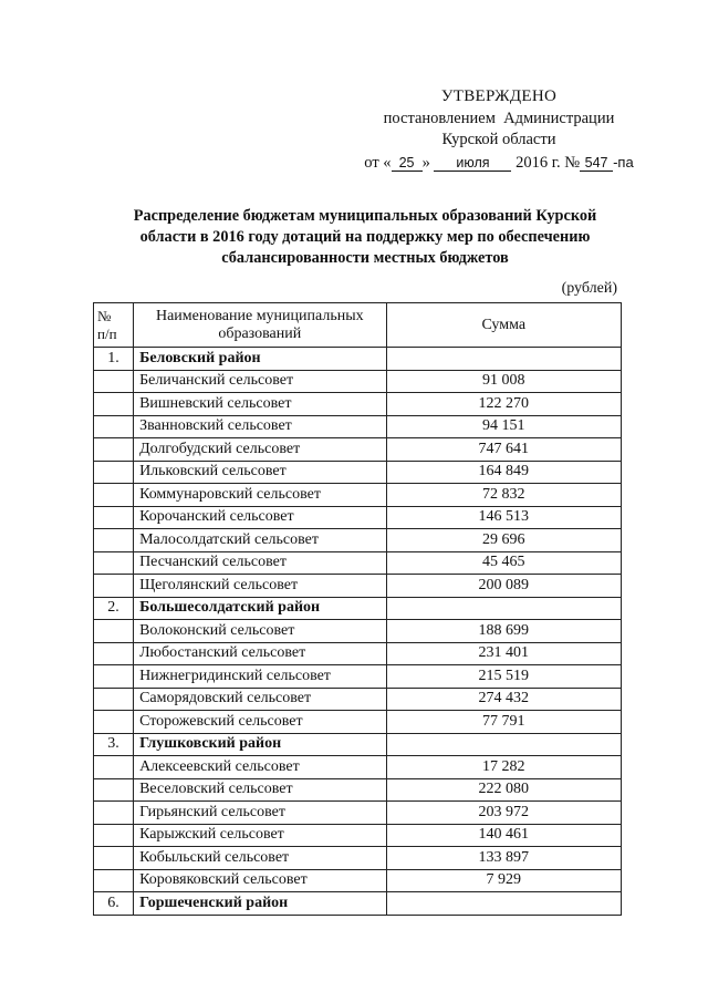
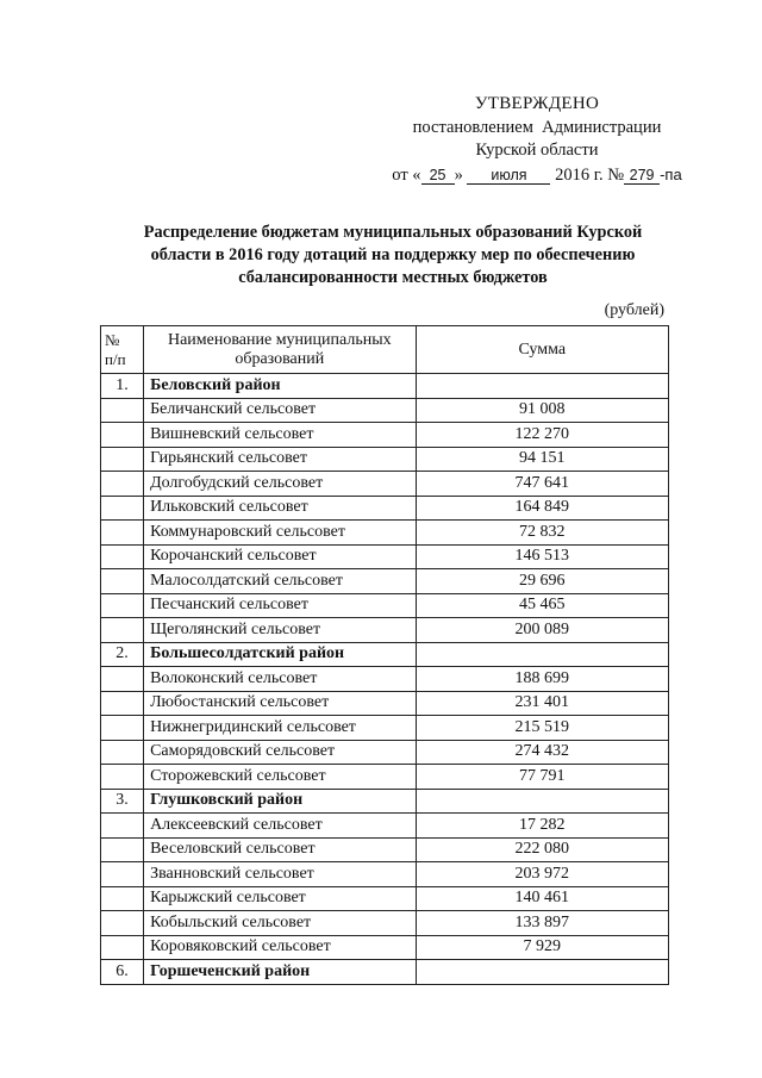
  УТВЕРЖДЕНО
  постановлением Администрации
  Курской области
- от « 25 » июля 2016 г. № 547 -па
+ от « 25 » июля 2016 г. № 279 -па
  Распределение бюджетам муниципальных образований Курской
  области в 2016 году дотаций на поддержку мер по обеспечению
  сбалансированности местных бюджетов
  (рублей)
  № п/п	Наименование муниципальных образований	Сумма
  1.	Беловский район
  	Беличанский сельсовет	91 008
  	Вишневский сельсовет	122 270
- 	Званновский сельсовет	94 151
+ 	Гирьянский сельсовет	94 151
  	Долгобудский сельсовет	747 641
  	Ильковский сельсовет	164 849
  	Коммунаровский сельсовет	72 832
  	Корочанский сельсовет	146 513
  	Малосолдатский сельсовет	29 696
  	Песчанский сельсовет	45 465
  	Щеголянский сельсовет	200 089
  2.	Большесолдатский район
  	Волоконский сельсовет	188 699
  	Любостанский сельсовет	231 401
  	Нижнегридинский сельсовет	215 519
  	Саморядовский сельсовет	274 432
  	Сторожевский сельсовет	77 791
  3.	Глушковский район
  	Алексеевский сельсовет	17 282
  	Веселовский сельсовет	222 080
- 	Гирьянский сельсовет	203 972
+ 	Званновский сельсовет	203 972
  	Карыжский сельсовет	140 461
  	Кобыльский сельсовет	133 897
  	Коровяковский сельсовет	7 929
  6.	Горшеченский район
